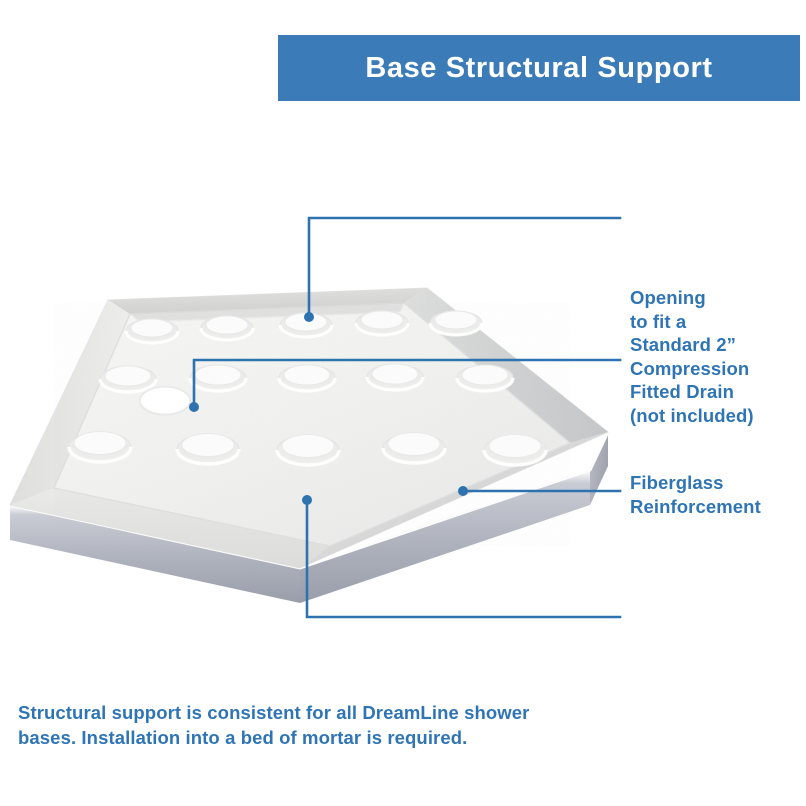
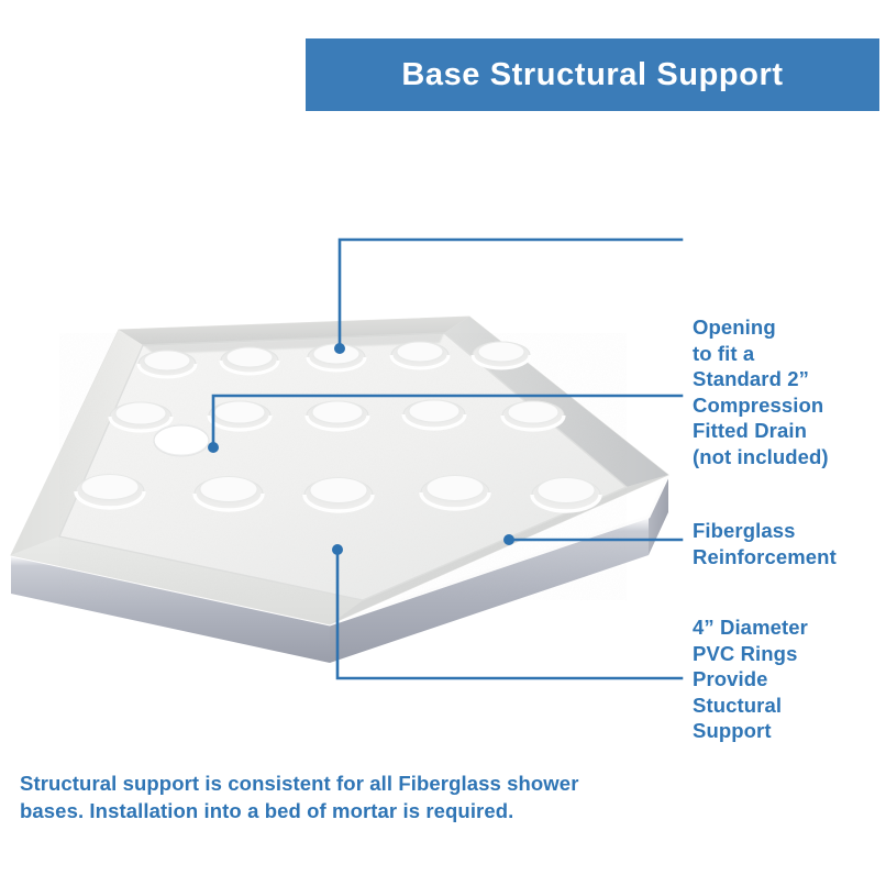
  Base Structural Support
  Opening
  to fit a
  Standard 2”
  Compression
  Fitted Drain
  (not included)
  Fiberglass
  Reinforcement
+ 4” Diameter
+ PVC Rings
+ Provide
+ Stuctural
+ Support
- Structural support is consistent for all DreamLine shower bases. Installation into a bed of mortar is required.
+ Structural support is consistent for all Fiberglass shower bases. Installation into a bed of mortar is required.
